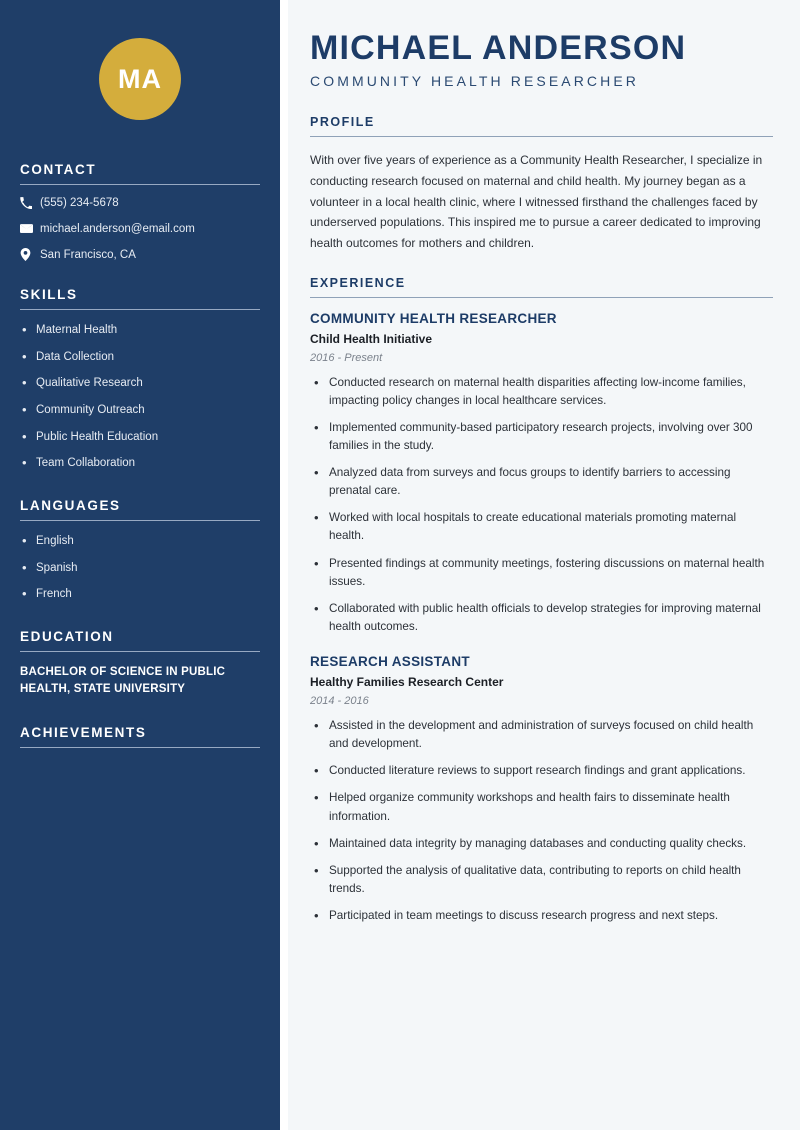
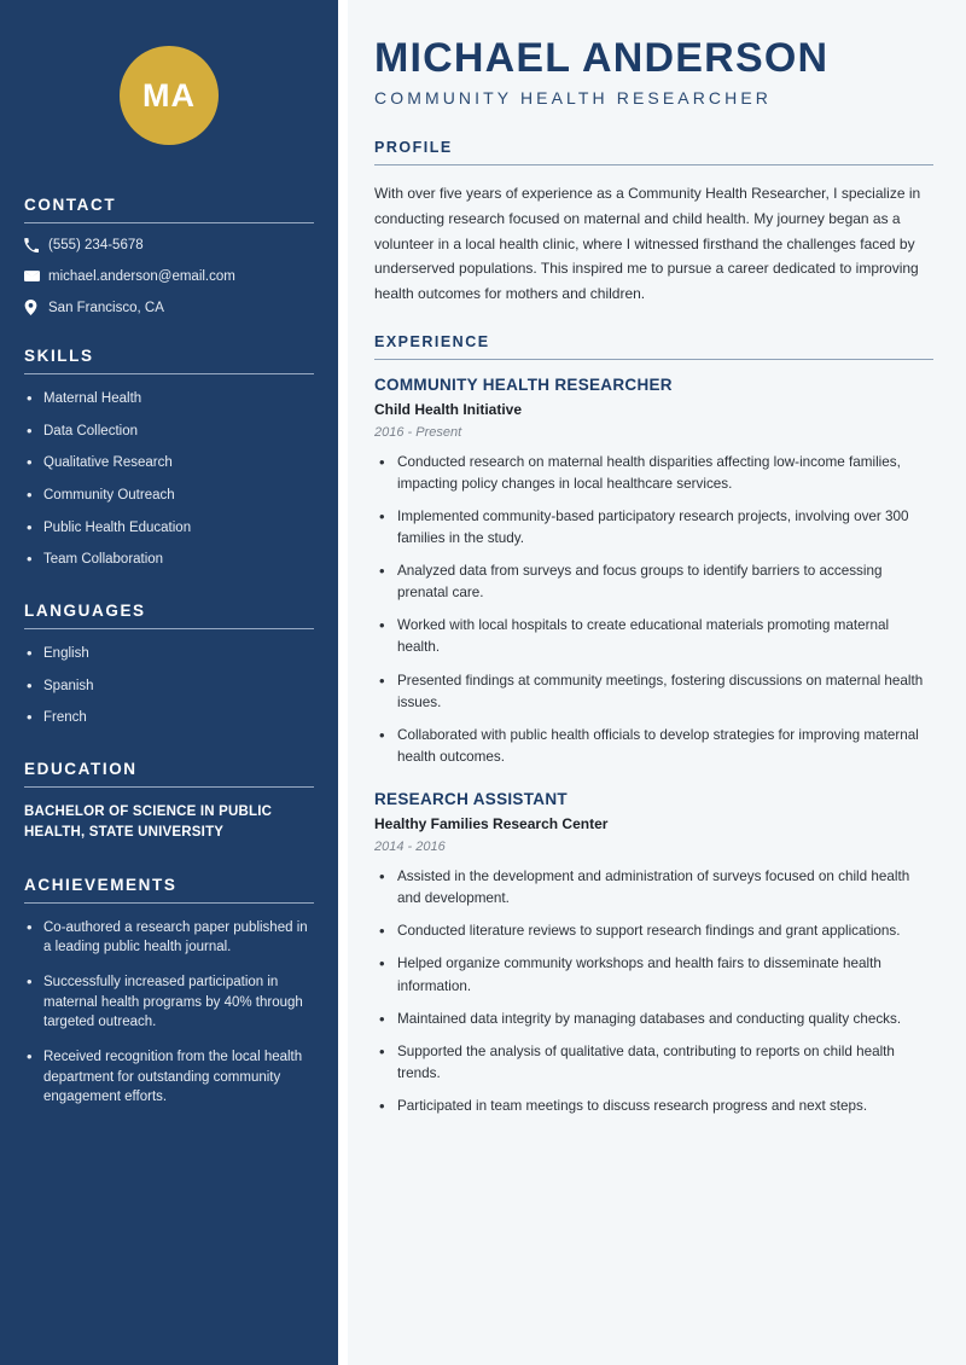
  MA
  CONTACT
  (555) 234-5678
  michael.anderson@email.com
  San Francisco, CA
  SKILLS
  Maternal Health
  Data Collection
  Qualitative Research
  Community Outreach
  Public Health Education
  Team Collaboration
  LANGUAGES
  English
  Spanish
  French
  EDUCATION
  BACHELOR OF SCIENCE IN PUBLIC HEALTH, STATE UNIVERSITY
  ACHIEVEMENTS
+ Co-authored a research paper published in a leading public health journal.
+ Successfully increased participation in maternal health programs by 40% through targeted outreach.
+ Received recognition from the local health department for outstanding community engagement efforts.
  MICHAEL ANDERSON
  COMMUNITY HEALTH RESEARCHER
  PROFILE
  With over five years of experience as a Community Health Researcher, I specialize in conducting research focused on maternal and child health. My journey began as a volunteer in a local health clinic, where I witnessed firsthand the challenges faced by underserved populations. This inspired me to pursue a career dedicated to improving health outcomes for mothers and children.
  EXPERIENCE
  COMMUNITY HEALTH RESEARCHER
  Child Health Initiative
  2016 - Present
  Conducted research on maternal health disparities affecting low-income families, impacting policy changes in local healthcare services.
  Implemented community-based participatory research projects, involving over 300 families in the study.
  Analyzed data from surveys and focus groups to identify barriers to accessing prenatal care.
  Worked with local hospitals to create educational materials promoting maternal health.
  Presented findings at community meetings, fostering discussions on maternal health issues.
  Collaborated with public health officials to develop strategies for improving maternal health outcomes.
  RESEARCH ASSISTANT
  Healthy Families Research Center
  2014 - 2016
  Assisted in the development and administration of surveys focused on child health and development.
  Conducted literature reviews to support research findings and grant applications.
  Helped organize community workshops and health fairs to disseminate health information.
  Maintained data integrity by managing databases and conducting quality checks.
  Supported the analysis of qualitative data, contributing to reports on child health trends.
  Participated in team meetings to discuss research progress and next steps.
